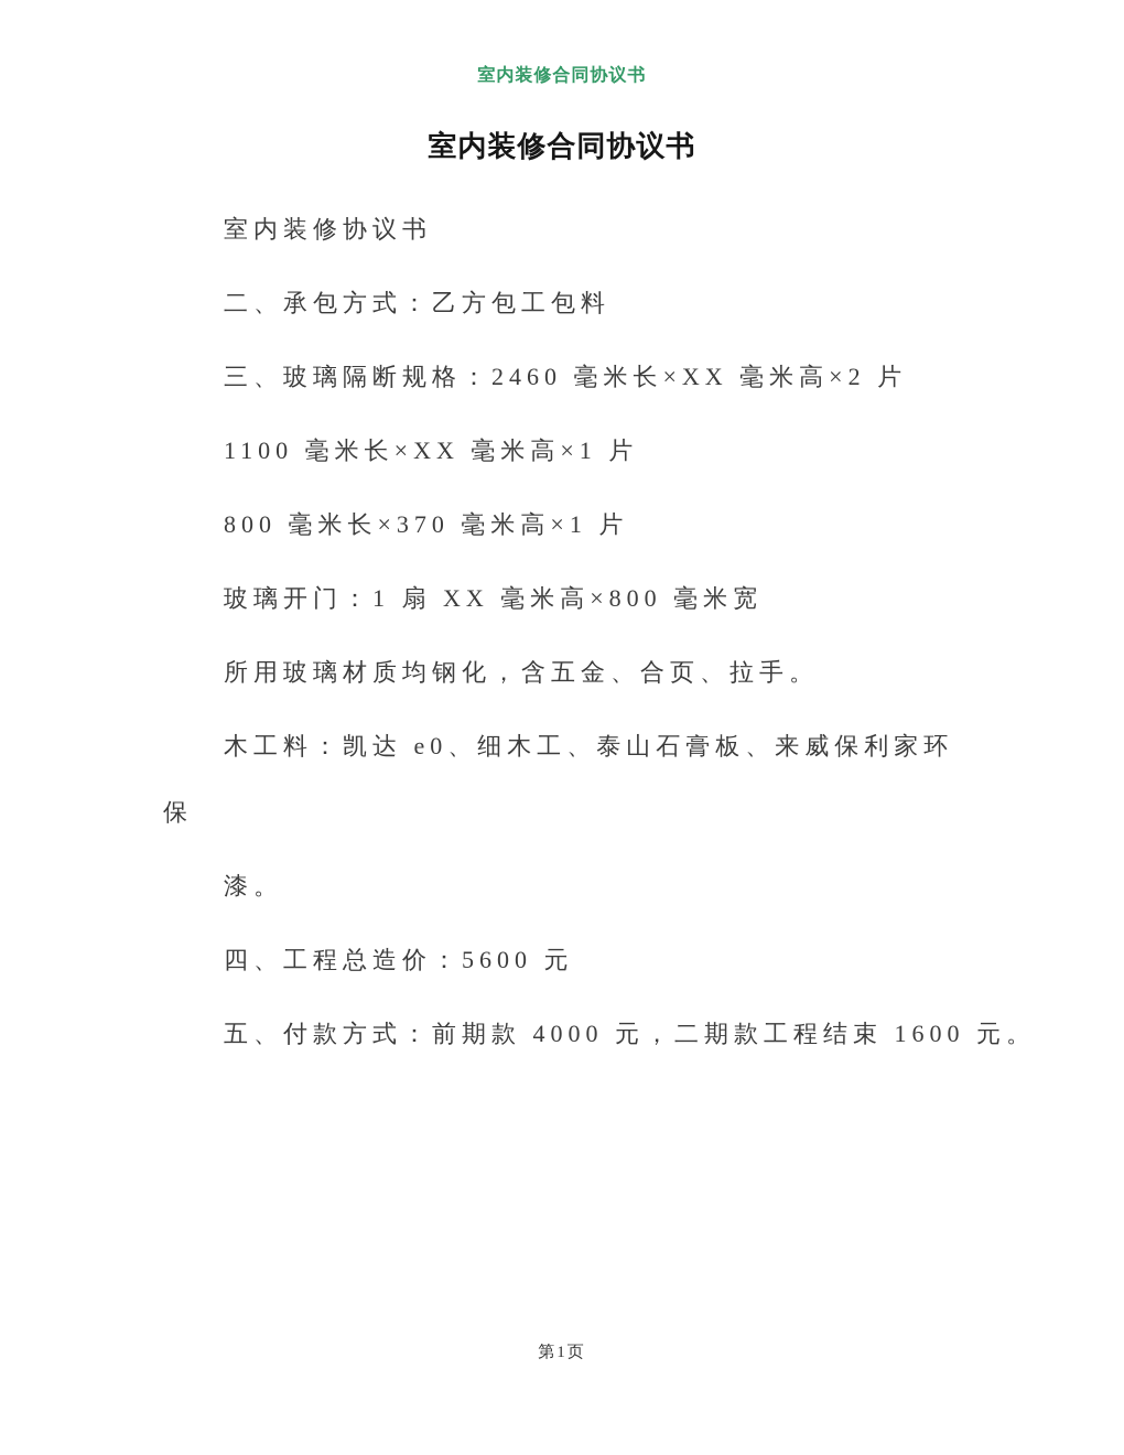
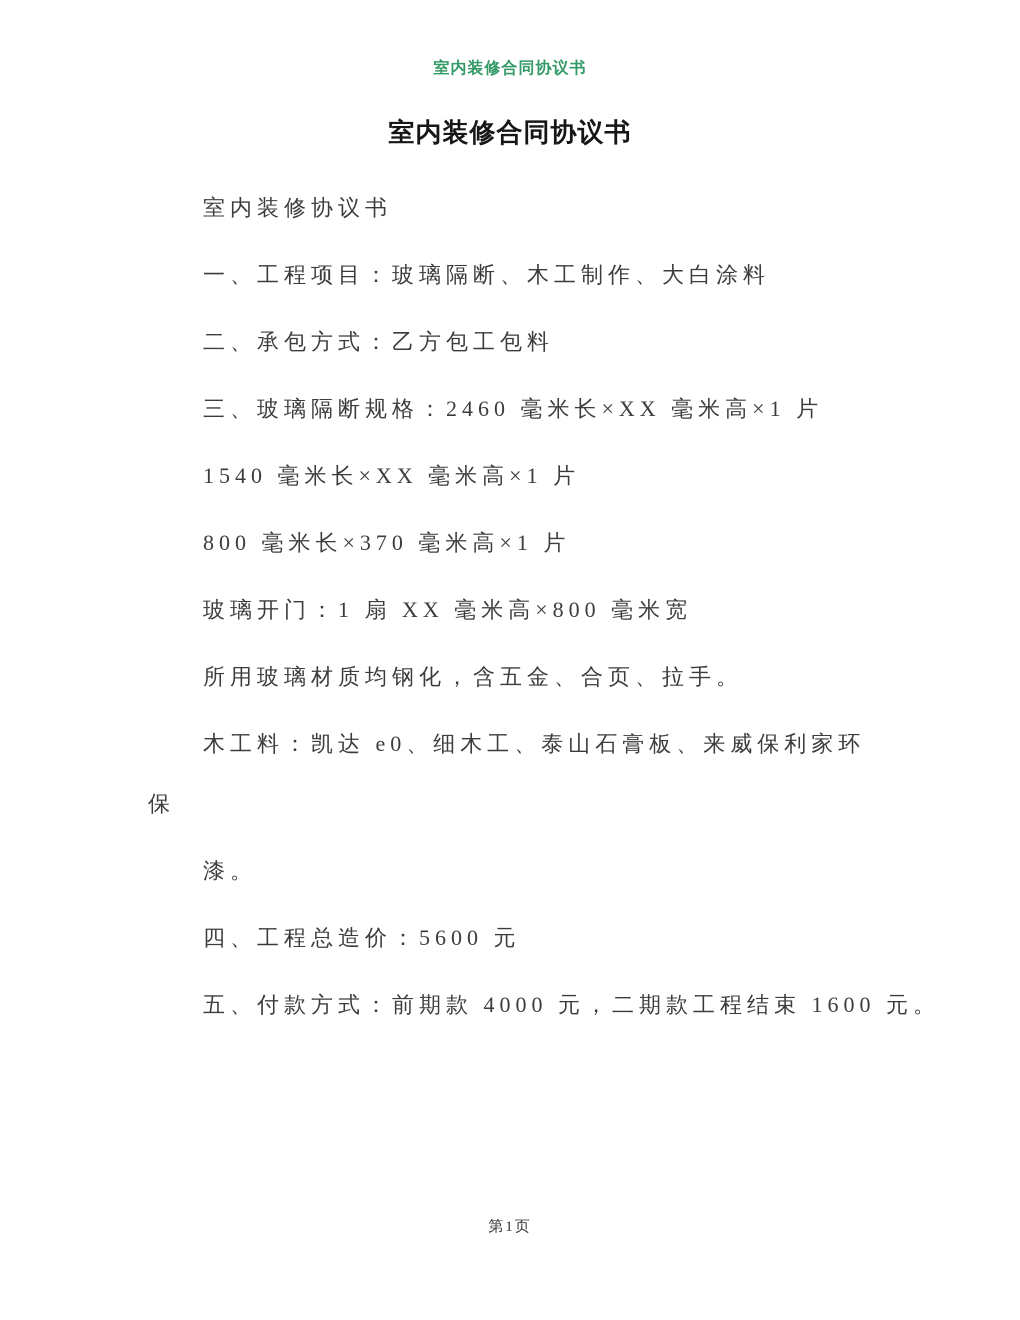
  室内装修合同协议书
  室内装修合同协议书
  室内装修协议书
+ 一、工程项目：玻璃隔断、木工制作、大白涂料
  二、承包方式：乙方包工包料
- 三、玻璃隔断规格：2460 毫米长×XX 毫米高×2 片
+ 三、玻璃隔断规格：2460 毫米长×XX 毫米高×1 片
- 1100 毫米长×XX 毫米高×1 片
+ 1540 毫米长×XX 毫米高×1 片
  800 毫米长×370 毫米高×1 片
  玻璃开门：1 扇 XX 毫米高×800 毫米宽
  所用玻璃材质均钢化，含五金、合页、拉手。
  木工料：凯达 e0、细木工、泰山石膏板、来威保利家环
  保
  漆。
  四、工程总造价：5600 元
  五、付款方式：前期款 4000 元，二期款工程结束 1600 元。
  第1页
